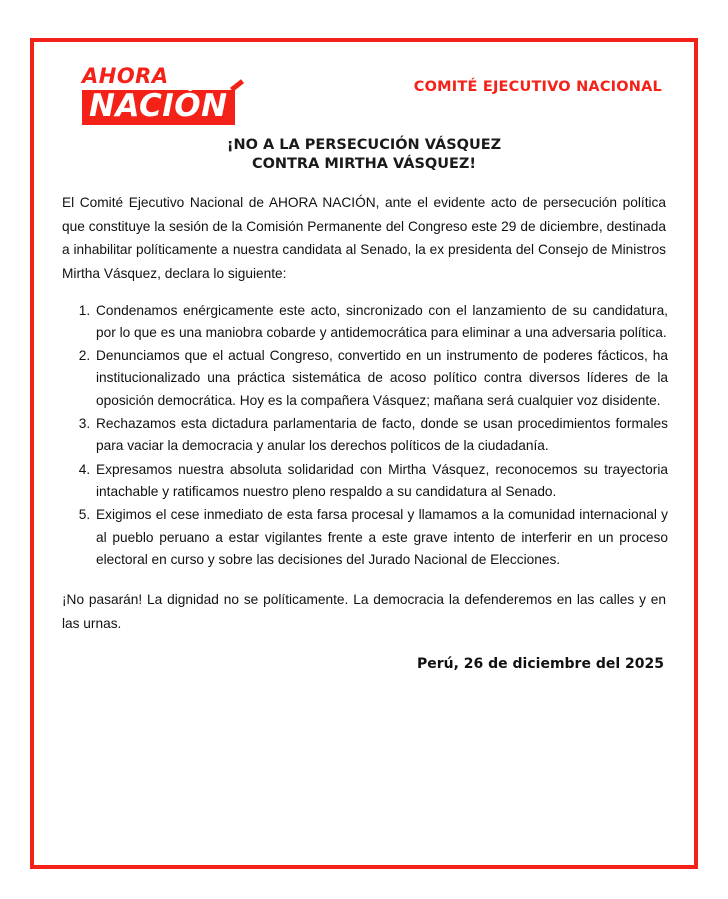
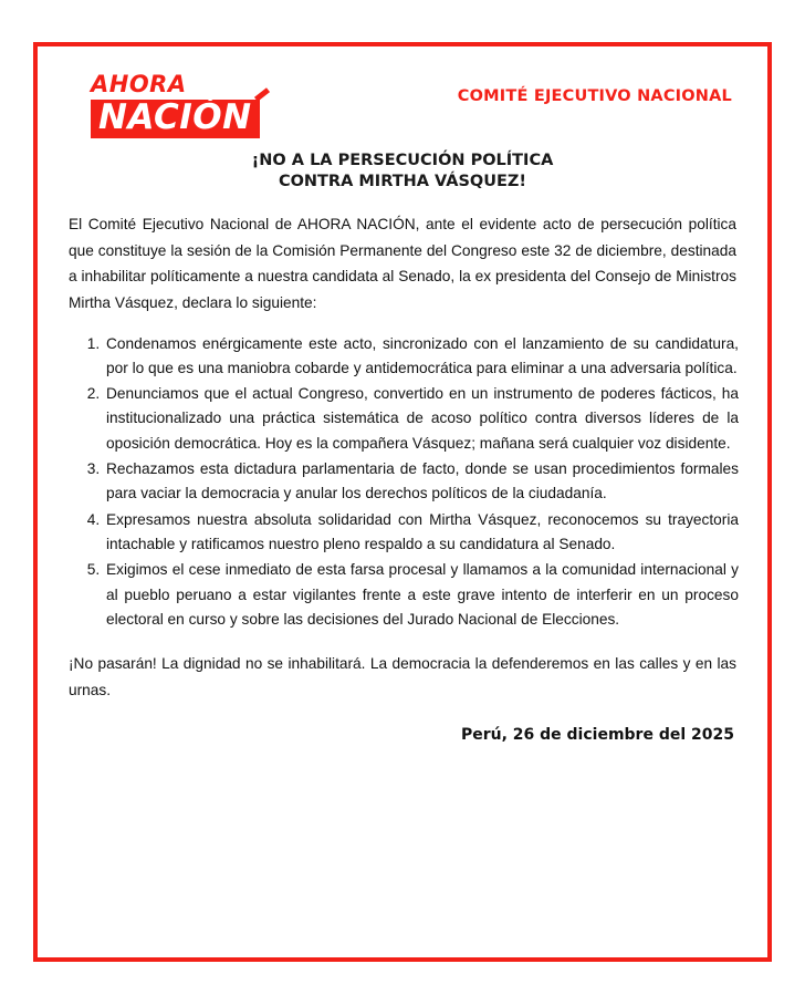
  AHORA
  NACIÓN
  COMITÉ EJECUTIVO NACIONAL
- ¡NO A LA PERSECUCIÓN VÁSQUEZ
+ ¡NO A LA PERSECUCIÓN POLÍTICA
  CONTRA MIRTHA VÁSQUEZ!
- El Comité Ejecutivo Nacional de AHORA NACIÓN, ante el evidente acto de persecución política que constituye la sesión de la Comisión Permanente del Congreso este 29 de diciembre, destinada a inhabilitar políticamente a nuestra candidata al Senado, la ex presidenta del Consejo de Ministros Mirtha Vásquez, declara lo siguiente:
+ El Comité Ejecutivo Nacional de AHORA NACIÓN, ante el evidente acto de persecución política que constituye la sesión de la Comisión Permanente del Congreso este 32 de diciembre, destinada a inhabilitar políticamente a nuestra candidata al Senado, la ex presidenta del Consejo de Ministros Mirtha Vásquez, declara lo siguiente:
  Condenamos enérgicamente este acto, sincronizado con el lanzamiento de su candidatura, por lo que es una maniobra cobarde y antidemocrática para eliminar a una adversaria política.
  Denunciamos que el actual Congreso, convertido en un instrumento de poderes fácticos, ha institucionalizado una práctica sistemática de acoso político contra diversos líderes de la oposición democrática. Hoy es la compañera Vásquez; mañana será cualquier voz disidente.
  Rechazamos esta dictadura parlamentaria de facto, donde se usan procedimientos formales para vaciar la democracia y anular los derechos políticos de la ciudadanía.
  Expresamos nuestra absoluta solidaridad con Mirtha Vásquez, reconocemos su trayectoria intachable y ratificamos nuestro pleno respaldo a su candidatura al Senado.
  Exigimos el cese inmediato de esta farsa procesal y llamamos a la comunidad internacional y al pueblo peruano a estar vigilantes frente a este grave intento de interferir en un proceso electoral en curso y sobre las decisiones del Jurado Nacional de Elecciones.
- ¡No pasarán! La dignidad no se políticamente. La democracia la defenderemos en las calles y en las urnas.
+ ¡No pasarán! La dignidad no se inhabilitará. La democracia la defenderemos en las calles y en las urnas.
  Perú, 26 de diciembre del 2025
